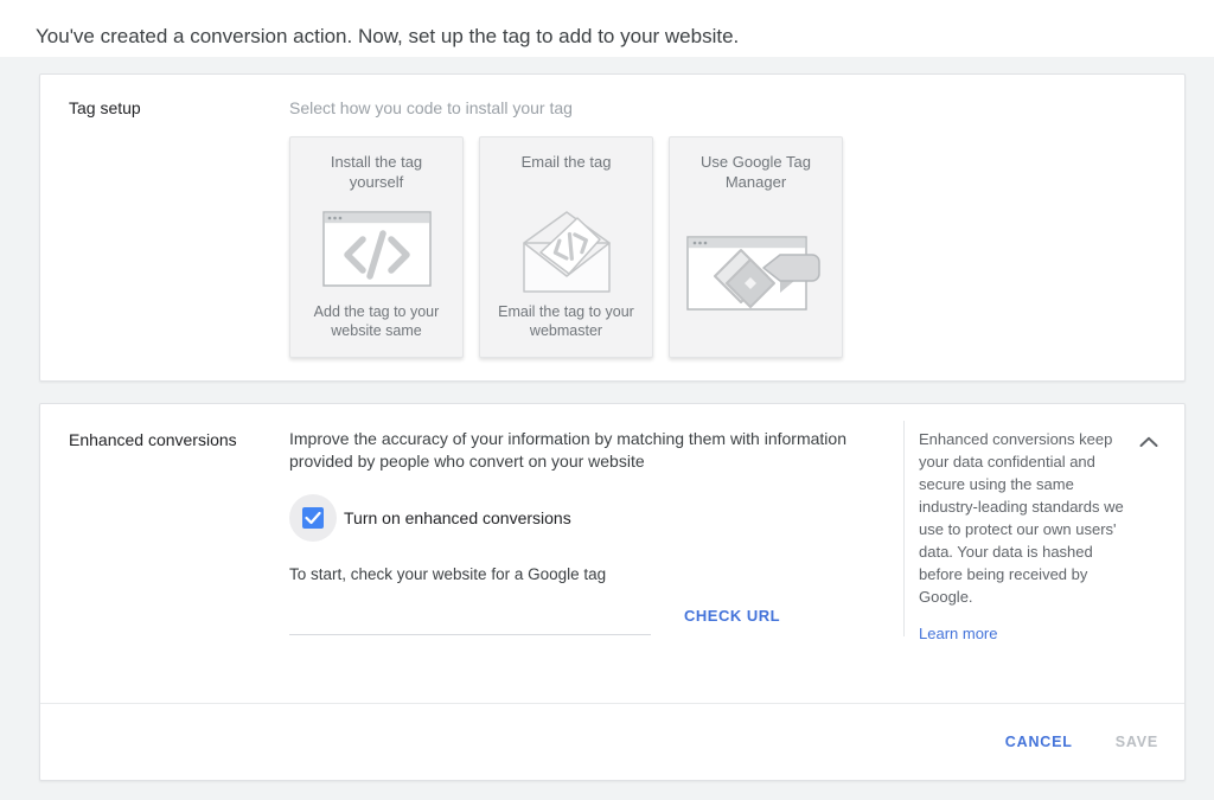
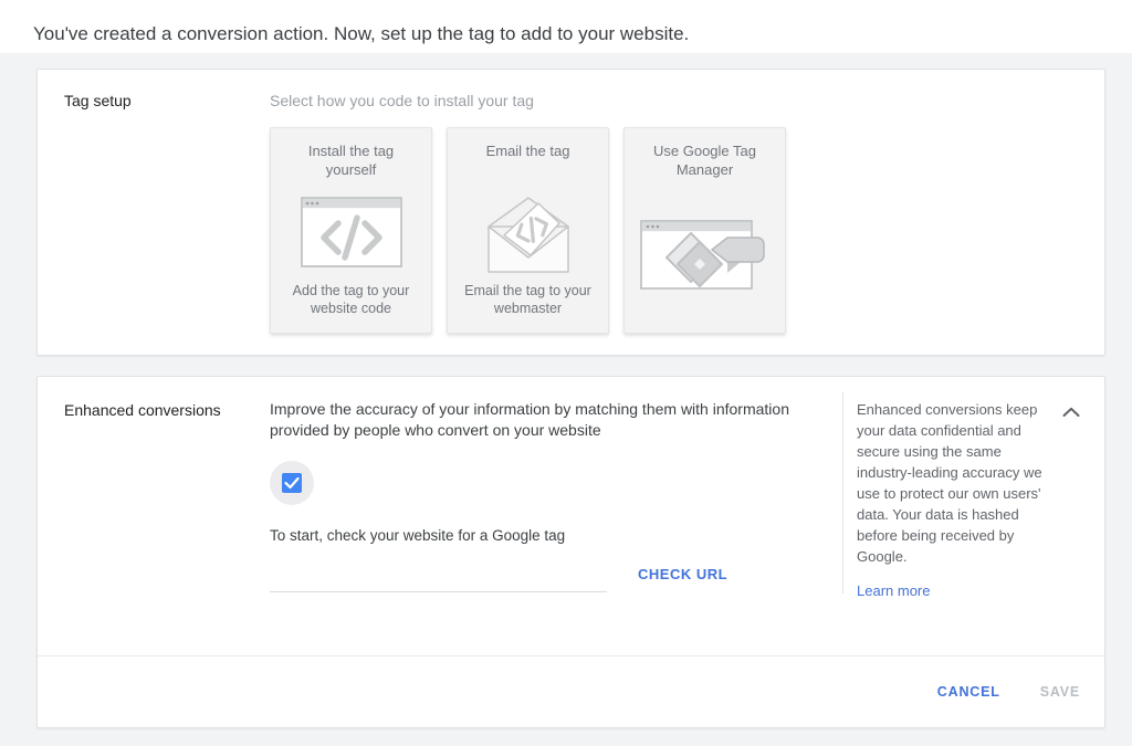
  You've created a conversion action. Now, set up the tag to add to your website.
  Tag setup
  Select how you code to install your tag
  Install the tag yourself
- Add the tag to your website same
+ Add the tag to your website code
  Email the tag
  Email the tag to your webmaster
  Use Google Tag Manager
  Enhanced conversions
  Improve the accuracy of your information by matching them with information provided by people who convert on your website
- Turn on enhanced conversions
  To start, check your website for a Google tag
  CHECK URL
- Enhanced conversions keep your data confidential and secure using the same industry-leading standards we use to protect our own users' data. Your data is hashed before being received by Google.
+ Enhanced conversions keep your data confidential and secure using the same industry-leading accuracy we use to protect our own users' data. Your data is hashed before being received by Google.
  Learn more
  CANCEL
  SAVE
